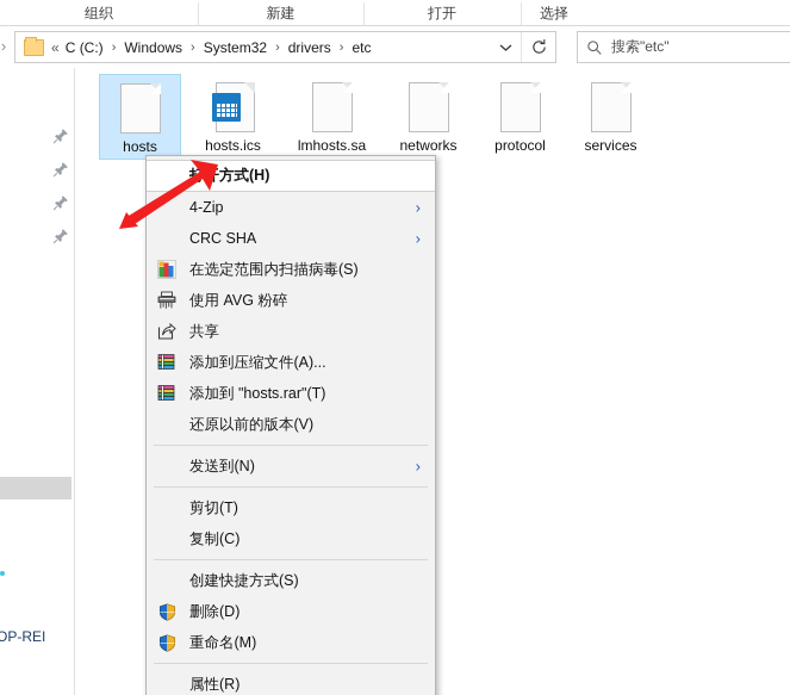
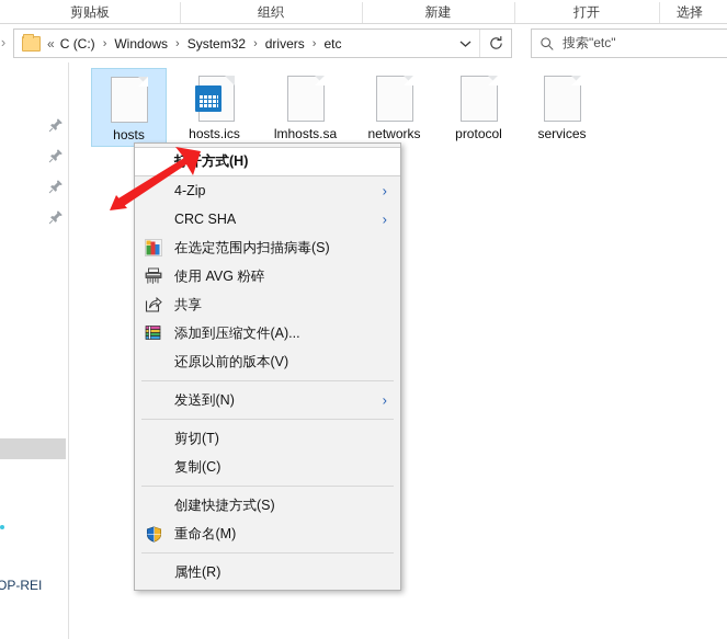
+ 剪贴板
  组织
  新建
  打开
  选择
  ›
  «
  C (C:)
  ›
  Windows
  ›
  System32
  ›
  drivers
  ›
  etc
  搜索"etc"
  OP-REI
  hosts
  hosts.ics
  lmhosts.sa
  networks
  protocol
  services
  方式(H)
  4-Zip
  ›
  CRC SHA
  ›
  在选定范围内扫描病毒(S)
  使用 AVG 粉碎
  共享
  添加到压缩文件(A)...
- 添加到 "hosts.rar"(T)
  还原以前的版本(V)
  发送到(N)
  ›
  剪切(T)
  复制(C)
  创建快捷方式(S)
- 删除(D)
  重命名(M)
  属性(R)
